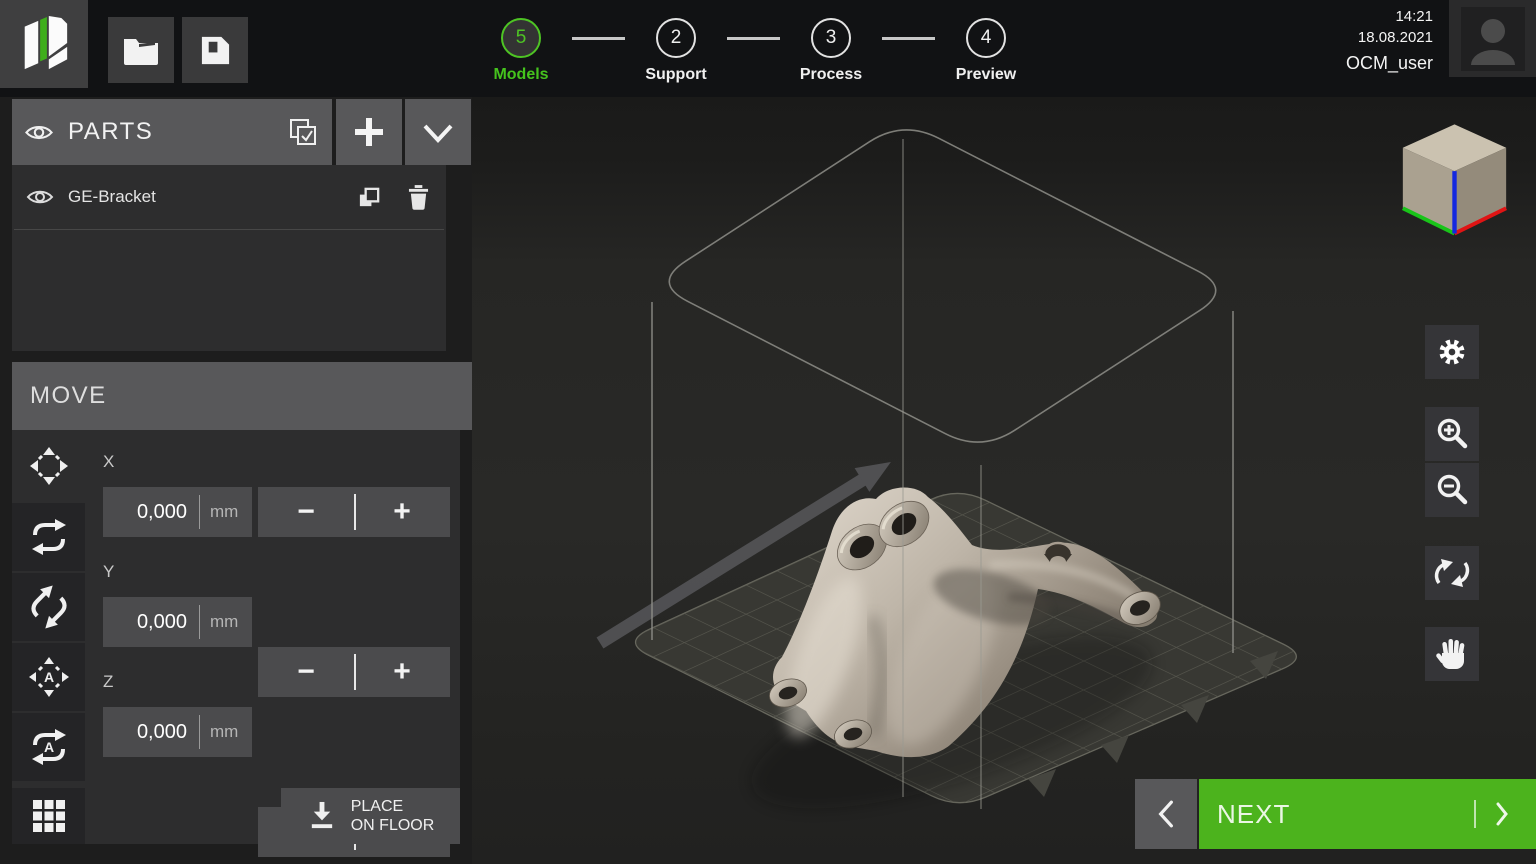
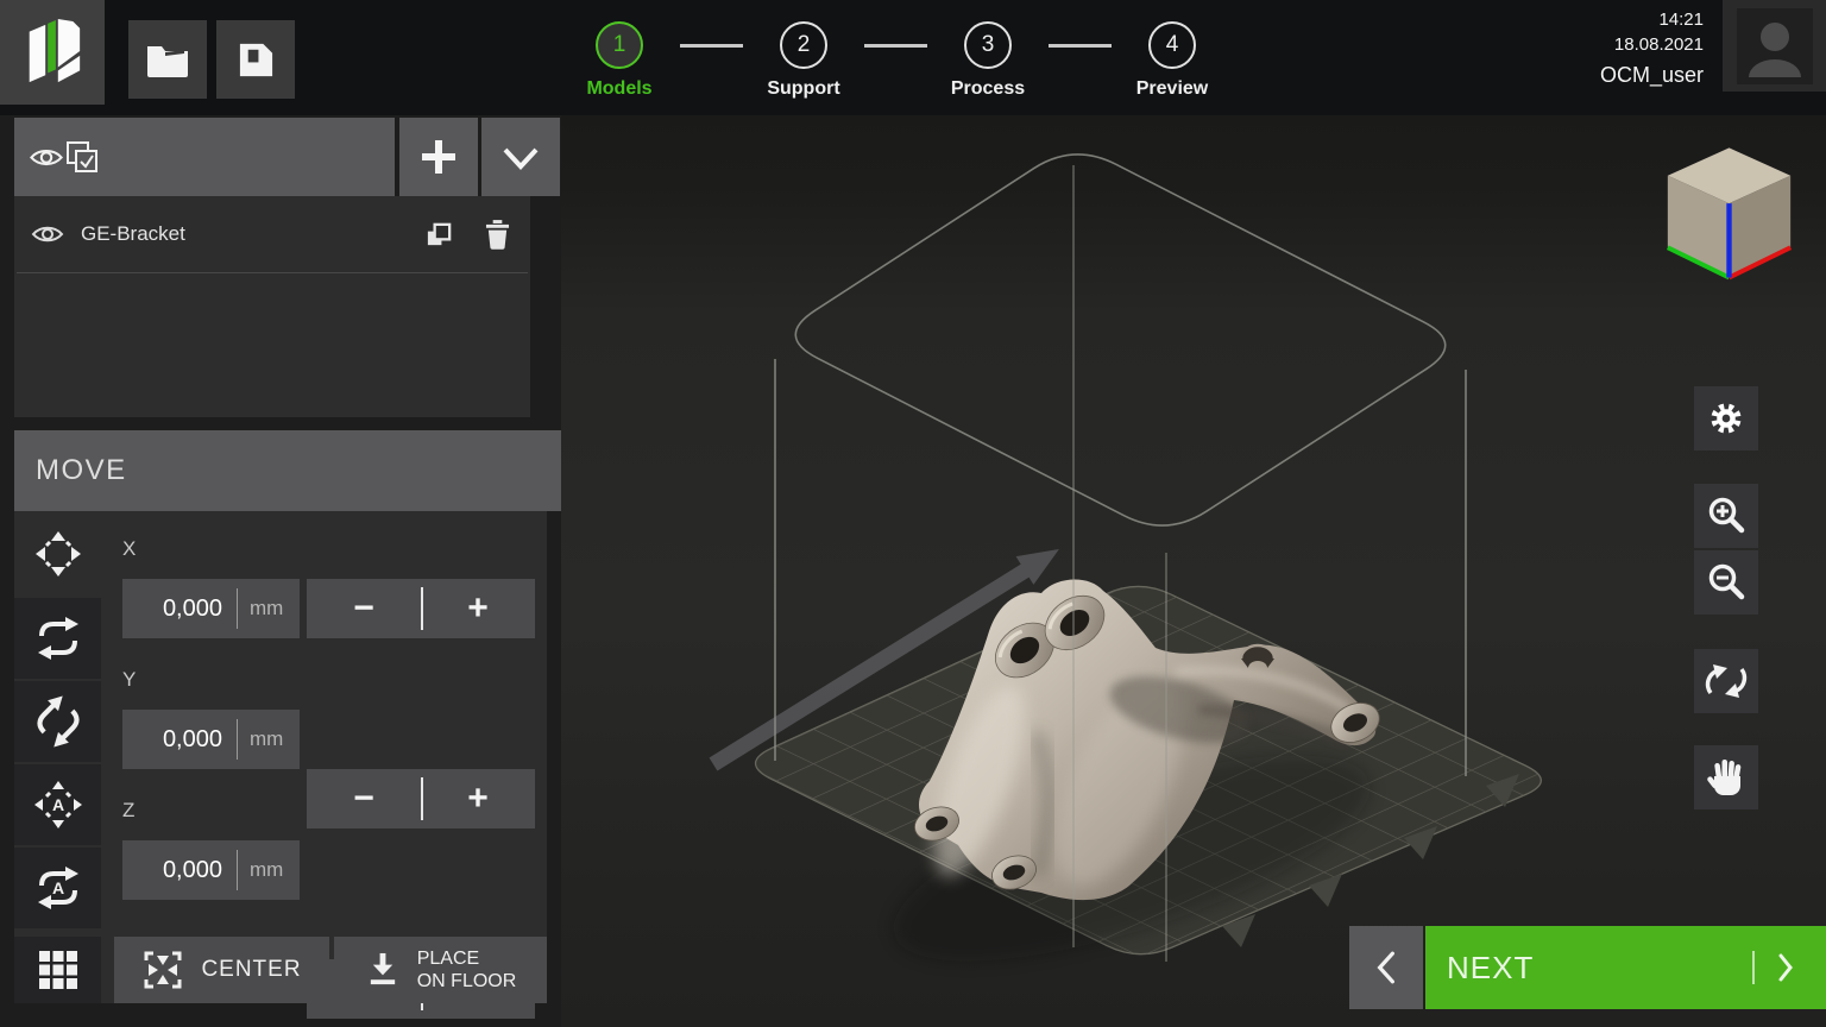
- 5
+ 1
  2
  3
  4
  Models
  Support
  Process
  Preview
  14:21
  18.08.2021
  OCM_user
- PARTS
  GE-Bracket
  MOVE
  A
  A
  X
  0,000
  mm
  −
  +
  Y
  0,000
  mm
  −
  +
  Z
  0,000
  mm
+ CENTER
  PLACE
  ON FLOOR
  NEXT
